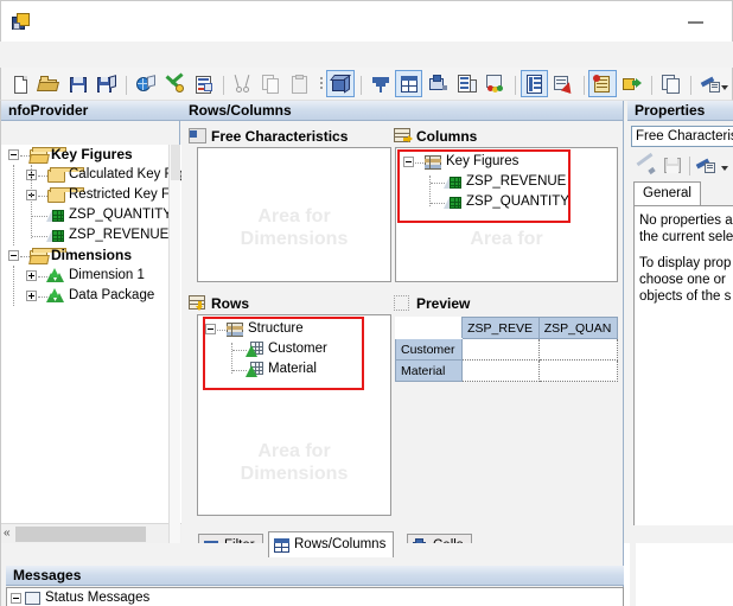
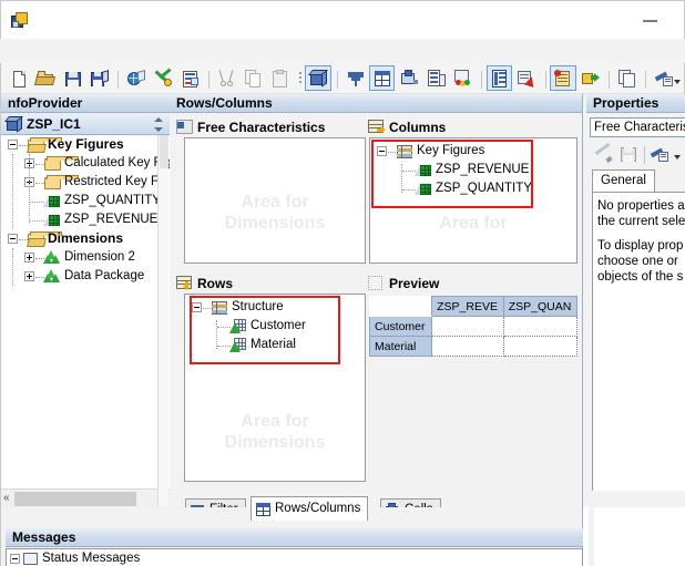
  nfoProvider
+ ZSP_IC1
  Key Figures
  Calculated Key
  Restricted Key F
  ZSP_QUANTIT
  ZSP_REVENUE
  Dimensions
- Dimension 1
+ Dimension 2
  Data Package
  «
  Rows/Columns
  Free Characteristics
  Columns
  Key Figures
  ZSP_REVENUE
  ZSP_QUANTITY
  Rows
  Structure
  Customer
  Material
  Preview
  	ZSP_REVE	ZSP_QUAN
  Customer
  Material
  Rows/Columns
  Properties
  Free Characteri
  General
  No properties a
  the current sele
  To display prop
  choose one or
  objects of the s
  Messages
  Status Messages
